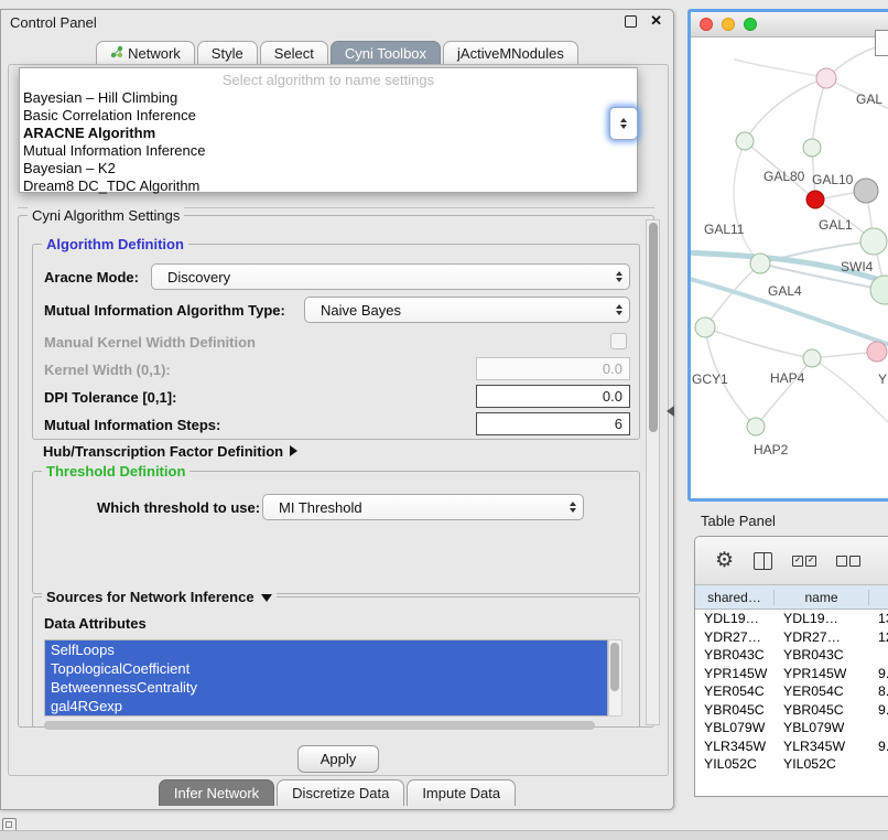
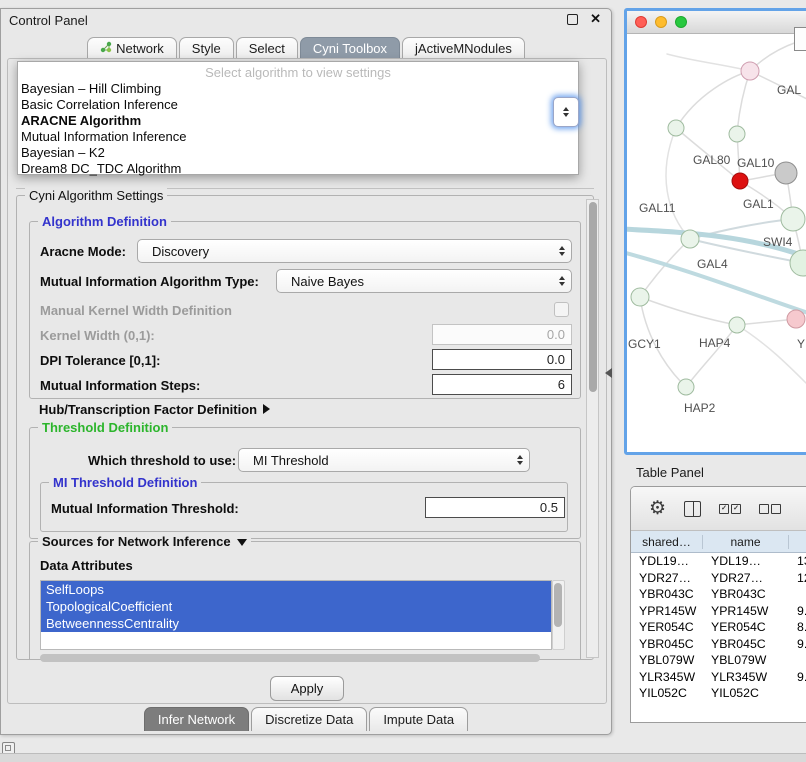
  Control Panel
  ✕
  Network
  Style
  Select
  Cyni Toolbox
  jActiveMNodules
  Cyni Algorithm Settings
  Algorithm Definition
  Aracne Mode:
  Discovery
  Mutual Information Algorithm Type:
  Naive Bayes
  Manual Kernel Width Definition
  Kernel Width (0,1):
  0.0
  DPI Tolerance [0,1]:
  0.0
  Mutual Information Steps:
  6
  Hub/Transcription Factor Definition
  Threshold Definition
  Which threshold to use:
  MI Threshold
+ MI Threshold Definition
+ Mutual Information Threshold:
+ 0.5
  Sources for Network Inference
  Data Attributes
  SelfLoops
  TopologicalCoefficient
  BetweennessCentrality
- gal4RGexp
  Apply
- Select algorithm to name settings
+ Select algorithm to view settings
  Bayesian – Hill Climbing
  Basic Correlation Inference
  ARACNE Algorithm
  Mutual Information Inference
  Bayesian – K2
  Dream8 DC_TDC Algorithm
  Infer Network
  Discretize Data
  Impute Data
  GAL
  GAL80
  GAL10
  GAL11
  GAL1
  SWI4
  GAL4
  GCY1
  HAP4
  Y
  HAP2
  Table Panel
  ⚙
  shared…
  name
  YDL19…
  YDL19…
  YDR27…
  YDR27…
  YBR043C
  YBR043C
  YPR145W
  YPR145W
  YER054C
  YER054C
  YBR045C
  YBR045C
  YBL079W
  YBL079W
  YLR345W
  YLR345W
  YIL052C
  YIL052C
